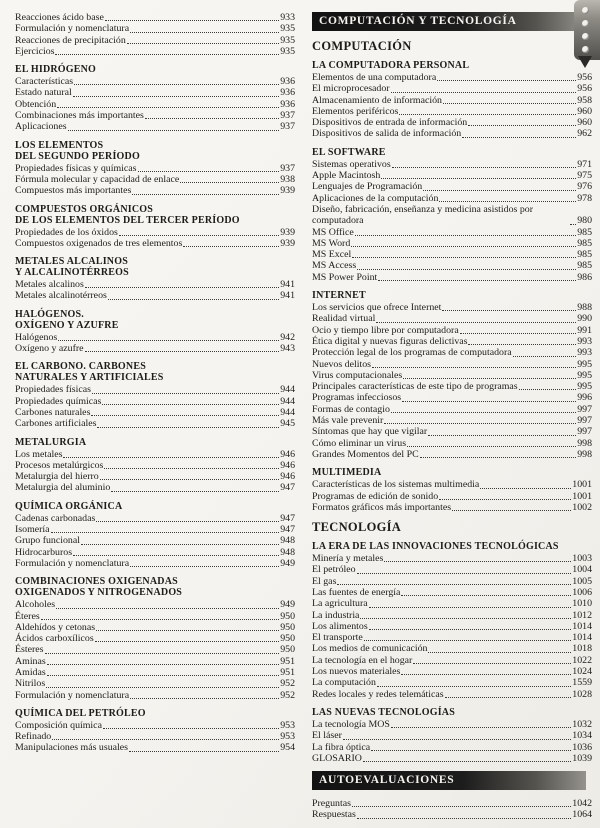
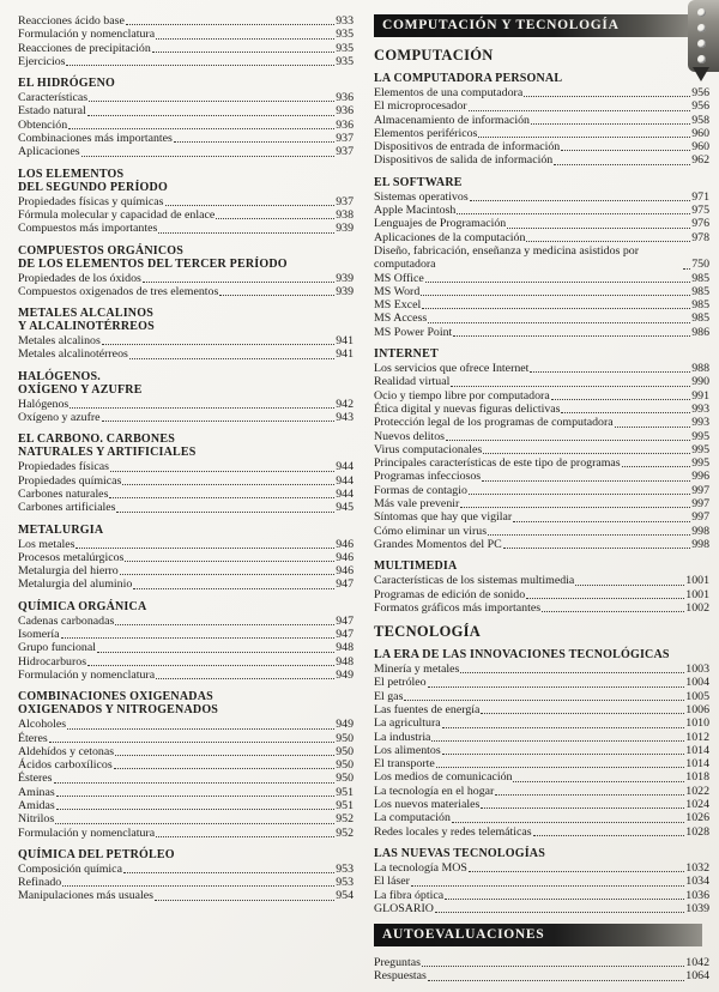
  Reacciones ácido base
  933
  Formulación y nomenclatura
  935
  Reacciones de precipitación
  935
  Ejercicios
  935
  EL HIDRÓGENO
  Características
  936
  Estado natural
  936
  Obtención
  936
  Combinaciones más importantes
  937
  Aplicaciones
  937
  LOS ELEMENTOS
  DEL SEGUNDO PERÍODO
  Propiedades físicas y químicas
  937
  Fórmula molecular y capacidad de enlace
  938
  Compuestos más importantes
  939
  COMPUESTOS ORGÁNICOS
  DE LOS ELEMENTOS DEL TERCER PERÍODO
  Propiedades de los óxidos
  939
  Compuestos oxigenados de tres elementos
  939
  METALES ALCALINOS
  Y ALCALINOTÉRREOS
  Metales alcalinos
  941
  Metales alcalinotérreos
  941
  HALÓGENOS.
  OXÍGENO Y AZUFRE
  Halógenos
  942
  Oxígeno y azufre
  943
  EL CARBONO. CARBONES
  NATURALES Y ARTIFICIALES
  Propiedades físicas
  944
  Propiedades químicas
  944
  Carbones naturales
  944
  Carbones artificiales
  945
  METALURGIA
  Los metales
  946
  Procesos metalúrgicos
  946
  Metalurgia del hierro
  946
  Metalurgia del aluminio
  947
  QUÍMICA ORGÁNICA
  Cadenas carbonadas
  947
  Isomería
  947
  Grupo funcional
  948
  Hidrocarburos
  948
  Formulación y nomenclatura
  949
  COMBINACIONES OXIGENADAS
  OXIGENADOS Y NITROGENADOS
  Alcoholes
  949
  Éteres
  950
  Aldehídos y cetonas
  950
  Ácidos carboxílicos
  950
  Ésteres
  950
  Aminas
  951
  Amidas
  951
  Nitrilos
  952
  Formulación y nomenclatura
  952
  QUÍMICA DEL PETRÓLEO
  Composición química
  953
  Refinado
  953
  Manipulaciones más usuales
  954
  COMPUTACIÓN Y TECNOLOGÍA
  COMPUTACIÓN
  LA COMPUTADORA PERSONAL
  Elementos de una computadora
  956
  El microprocesador
  956
  Almacenamiento de información
  958
  Elementos periféricos
  960
  Dispositivos de entrada de información
  960
  Dispositivos de salida de información
  962
  EL SOFTWARE
  Sistemas operativos
  971
  Apple Macintosh
  975
  Lenguajes de Programación
  976
  Aplicaciones de la computación
  978
  Diseño, fabricación, enseñanza y medicina asistidos por computadora
- 980
+ 750
  MS Office
  985
  MS Word
  985
  MS Excel
  985
  MS Access
  985
  MS Power Point
  986
  INTERNET
  Los servicios que ofrece Internet
  988
  Realidad virtual
  990
  Ocio y tiempo libre por computadora
  991
  Ética digital y nuevas figuras delictivas
  993
  Protección legal de los programas de computadora
  993
  Nuevos delitos
  995
  Virus computacionales
  995
  Principales características de este tipo de programas
  995
  Programas infecciosos
  996
  Formas de contagio
  997
  Más vale prevenir
  997
  Síntomas que hay que vigilar
  997
  Cómo eliminar un virus
  998
  Grandes Momentos del PC
  998
  MULTIMEDIA
  Características de los sistemas multimedia
  1001
  Programas de edición de sonido
  1001
  Formatos gráficos más importantes
  1002
  TECNOLOGÍA
  LA ERA DE LAS INNOVACIONES TECNOLÓGICAS
  Minería y metales
  1003
  El petróleo
  1004
  El gas
  1005
  Las fuentes de energía
  1006
  La agricultura
  1010
  La industria
  1012
  Los alimentos
  1014
  El transporte
  1014
  Los medios de comunicación
  1018
  La tecnología en el hogar
  1022
  Los nuevos materiales
  1024
  La computación
- 1559
+ 1026
  Redes locales y redes telemáticas
  1028
  LAS NUEVAS TECNOLOGÍAS
  La tecnología MOS
  1032
  El láser
  1034
  La fibra óptica
  1036
  GLOSARIO
  1039
  AUTOEVALUACIONES
  Preguntas
  1042
  Respuestas
  1064
